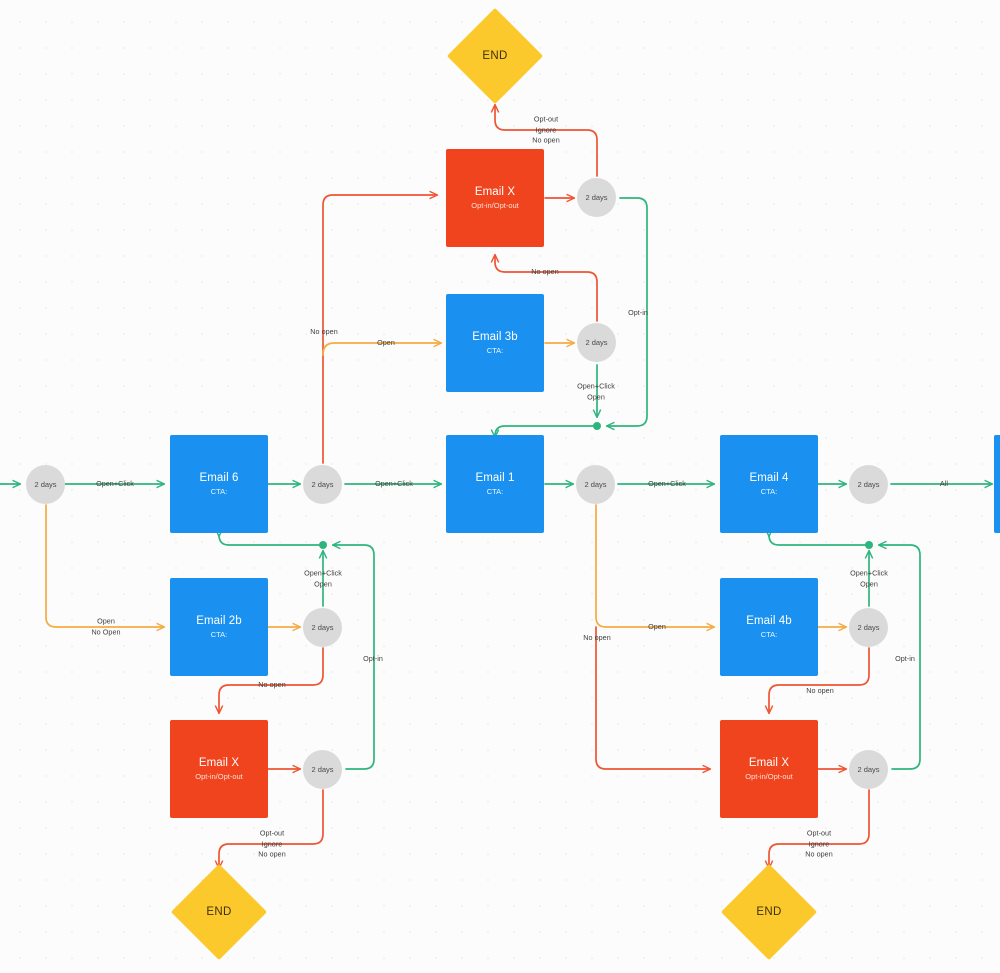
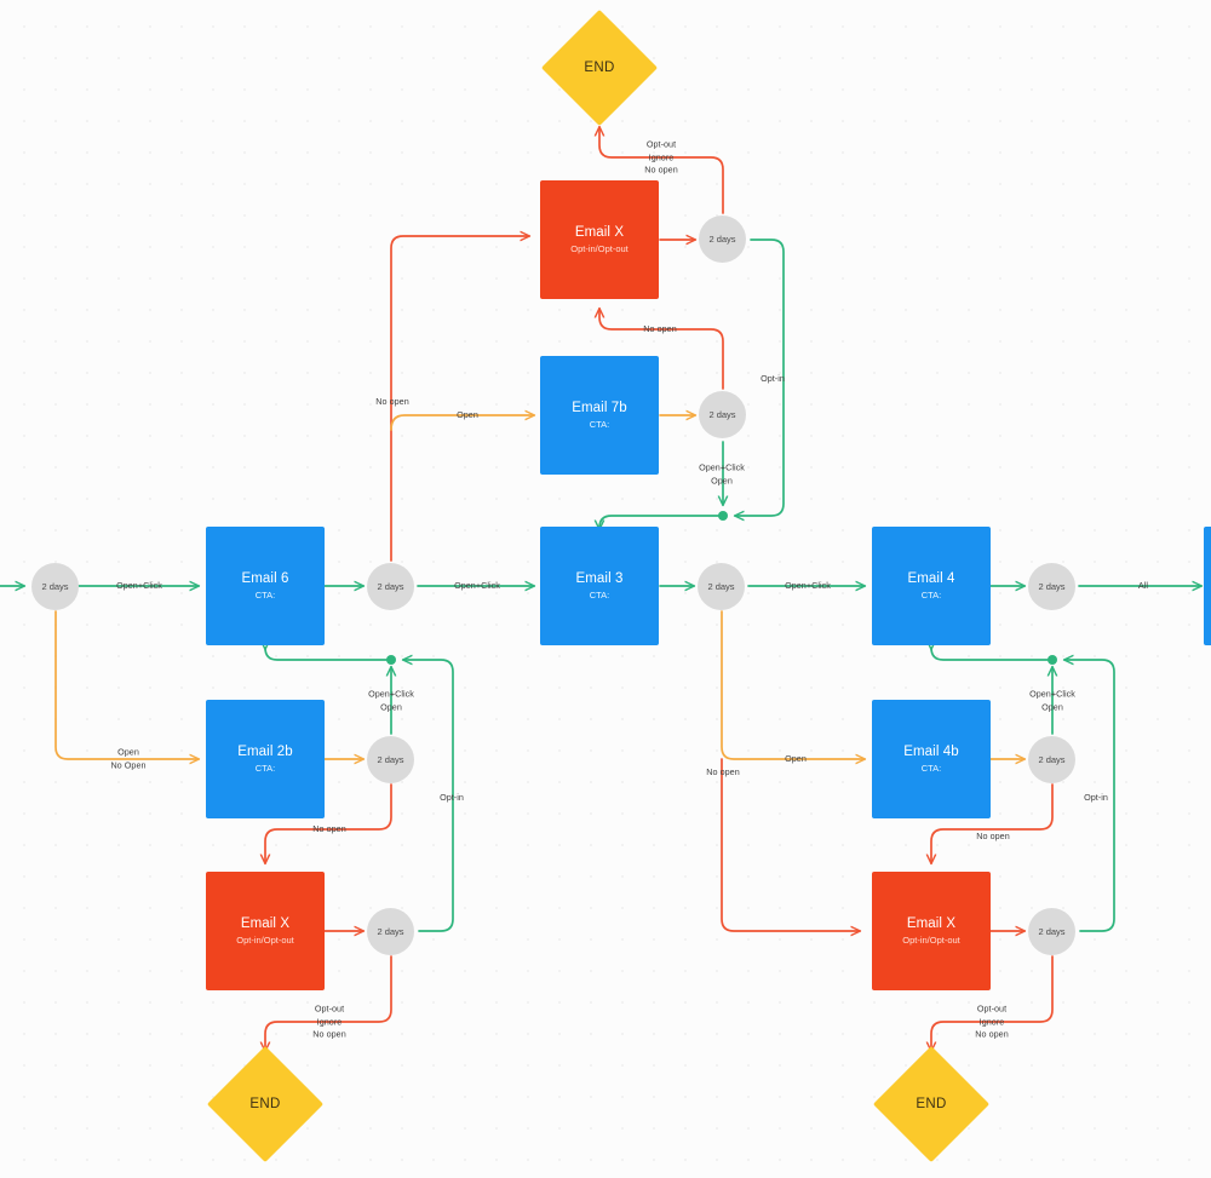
  END
  Email X
  Opt-in/Opt-out
  2 days
- Email 3b
+ Email 7b
  CTA:
  2 days
  2 days
  Email 6
  CTA:
  2 days
- Email 1
+ Email 3
  CTA:
  2 days
  Email 4
  CTA:
  2 days
  Email 2b
  CTA:
  2 days
  Email 4b
  CTA:
  2 days
  Email X
  Opt-in/Opt-out
  2 days
  Email X
  Opt-in/Opt-out
  2 days
  END
  END
  Opt-out
  Ignore
  No open
  No open
  No open
  Open
  Opt-in
  Open+Click
  Open
  Open+Click
  Open+Click
  Open+Click
  All
  Open
  No Open
  Open+Click
  Open
  No open
  Opt-in
  Opt-out
  Ignore
  No open
  No open
  Open
  Open+Click
  Open
  No open
  Opt-in
  Opt-out
  Ignore
  No open
